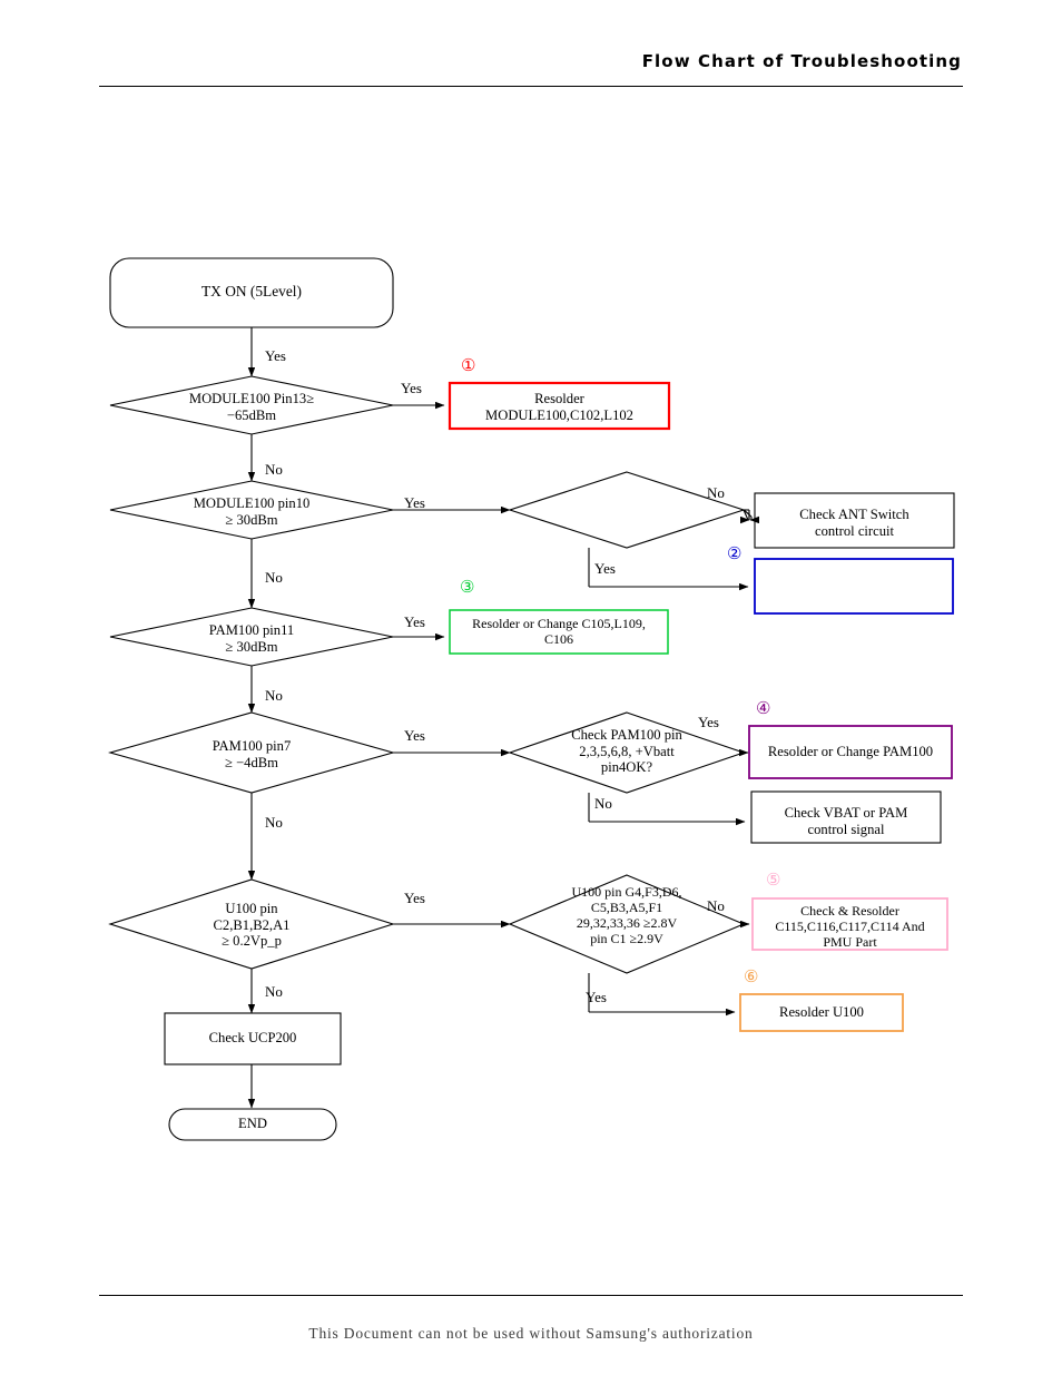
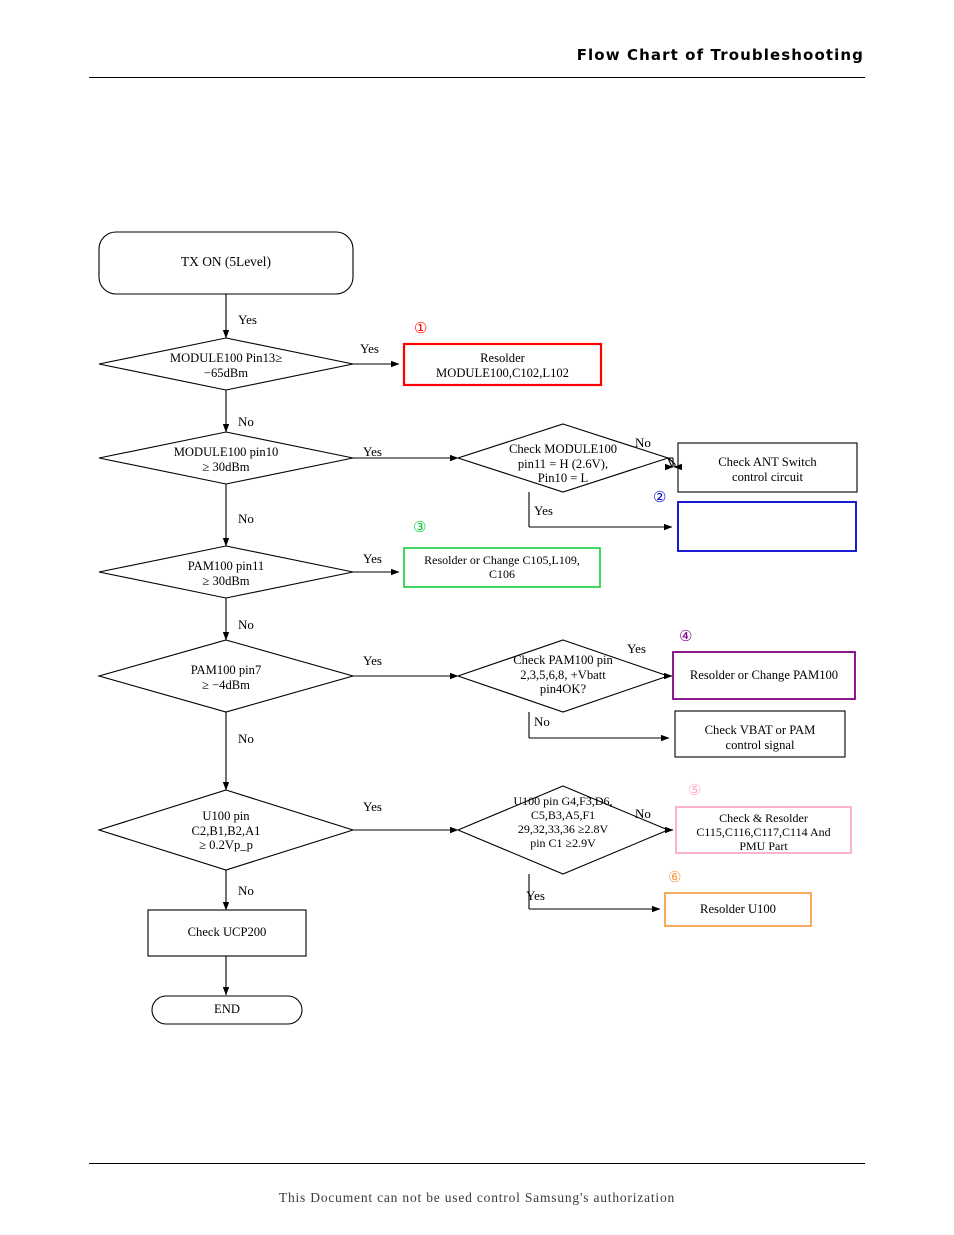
  Flow Chart of Troubleshooting
  TX ON (5Level)
  MODULE100 Pin13≥
  −65dBm
  Resolder
  MODULE100,C102,L102
  MODULE100 pin10
  ≥ 30dBm
+ Check MODULE100
+ pin11 = H (2.6V),
+ Pin10 = L
  Check ANT Switch
  control circuit
  PAM100 pin11
  ≥ 30dBm
  Resolder or Change C105,L109,
  C106
  PAM100 pin7
  ≥ −4dBm
  Check PAM100 pin
  2,3,5,6,8, +Vbatt
  pin4OK?
  Resolder or Change PAM100
  Check VBAT or PAM
  control signal
  U100 pin
  C2,B1,B2,A1
  ≥ 0.2Vp_p
  U100 pin G4,F3,D6,
  C5,B3,A5,F1
  29,32,33,36 ≥2.8V
  pin C1 ≥2.9V
  Check & Resolder
  C115,C116,C117,C114 And
  PMU Part
  Resolder U100
  Check UCP200
  END
  Yes
  Yes
  No
  Yes
  No
  No
  Yes
  Yes
  No
  Yes
  No
  Yes
  No
  Yes
  No
  No
  Yes
  ①
  ②
  ③
  ④
  ⑤
  ⑥
- This Document can not be used without Samsung's authorization
+ This Document can not be used control Samsung's authorization
